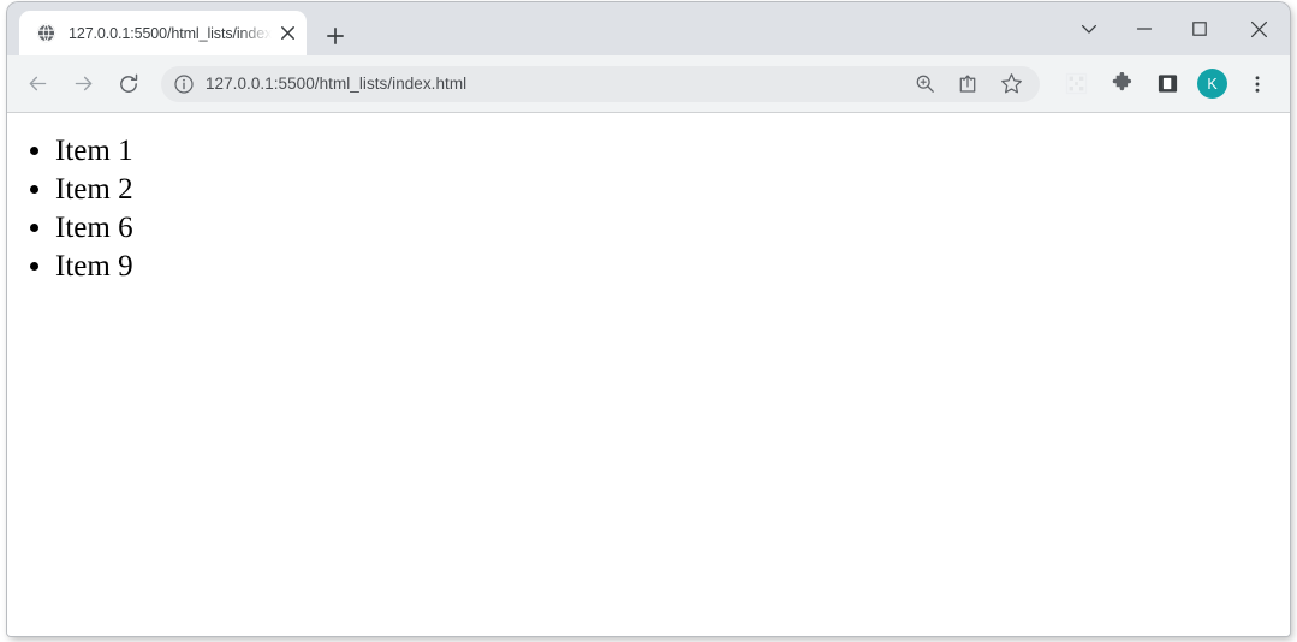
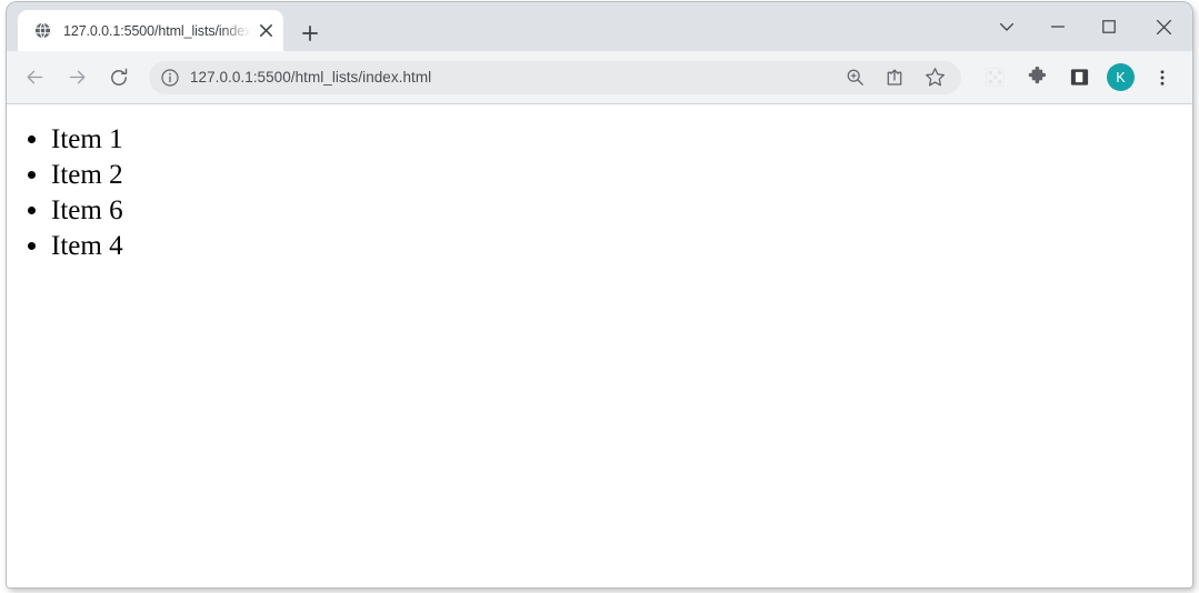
  127.0.0.1:5500/html_lists/index
  127.0.0.1:5500/html_lists/index.html
  K
  Item 1
  Item 2
  Item 6
- Item 9
+ Item 4
